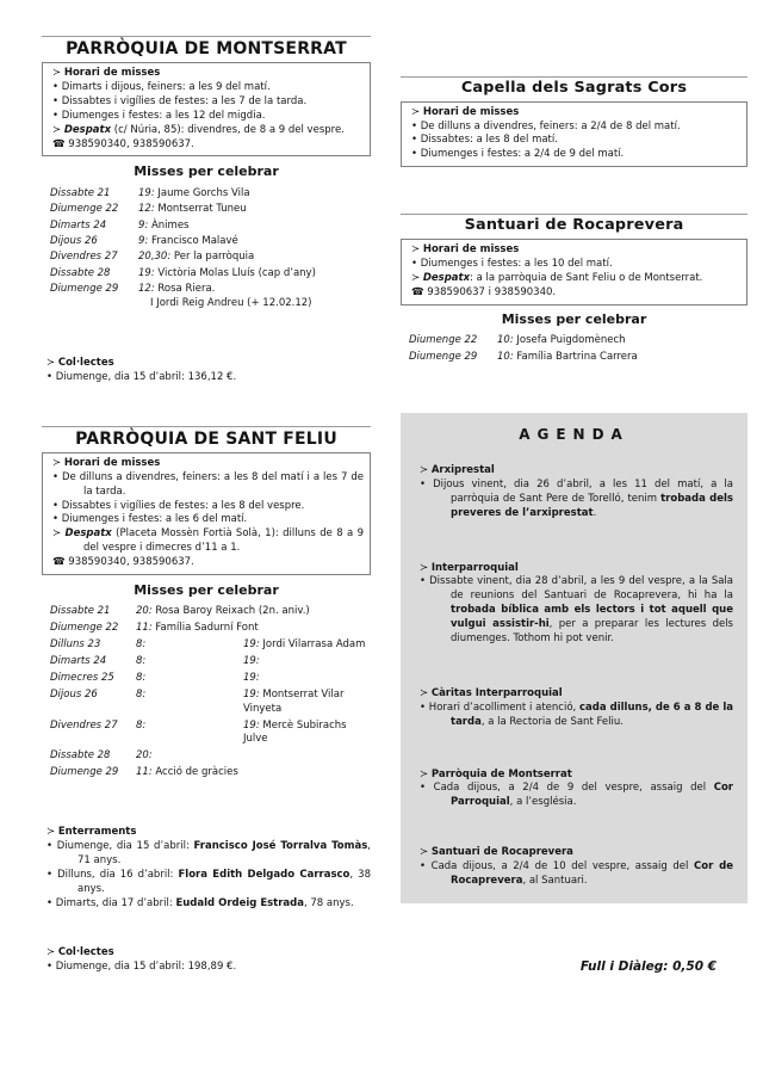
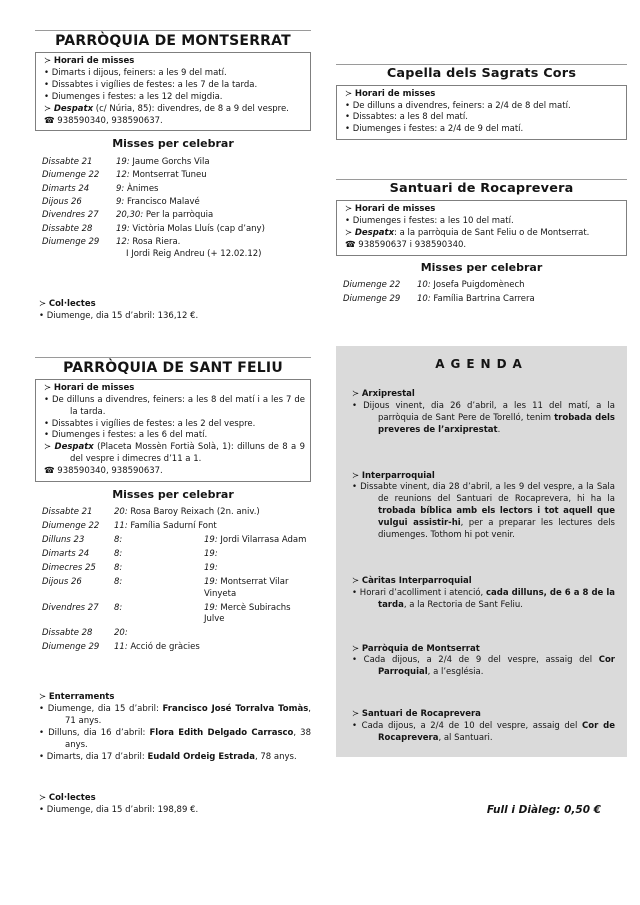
  PARRÒQUIA DE MONTSERRAT
  ≻ Horari de misses
  • Dimarts i dijous, feiners: a les 9 del matí.
  • Dissabtes i vigílies de festes: a les 7 de la tarda.
  • Diumenges i festes: a les 12 del migdia.
  ≻ Despatx (c/ Núria, 85): divendres, de 8 a 9 del vespre.
  ☎ 938590340, 938590637.
  Misses per celebrar
  Dissabte 21
  19: Jaume Gorchs Vila
  Diumenge 22
  12: Montserrat Tuneu
  Dimarts 24
  9: Ànimes
  Dijous 26
  9: Francisco Malavé
  Divendres 27
  20,30: Per la parròquia
  Dissabte 28
  19: Victòria Molas Lluís (cap d’any)
  Diumenge 29
  12: Rosa Riera.
  I Jordi Reig Andreu (+ 12.02.12)
  ≻ Col·lectes
  • Diumenge, dia 15 d’abril: 136,12 €.
  PARRÒQUIA DE SANT FELIU
  ≻ Horari de misses
  • De dilluns a divendres, feiners: a les 8 del matí i a les 7 de la tarda.
- • Dissabtes i vigílies de festes: a les 8 del vespre.
+ • Dissabtes i vigílies de festes: a les 2 del vespre.
  • Diumenges i festes: a les 6 del matí.
  ≻ Despatx (Placeta Mossèn Fortià Solà, 1): dilluns de 8 a 9 del vespre i dimecres d’11 a 1.
  ☎ 938590340, 938590637.
  Misses per celebrar
  Dissabte 21
  20: Rosa Baroy Reixach (2n. aniv.)
  Diumenge 22
  11: Família Sadurní Font
  Dilluns 23
  8:
  19: Jordi Vilarrasa Adam
  Dimarts 24
  8:
  19:
  Dimecres 25
  8:
  19:
  Dijous 26
  8:
  19: Montserrat Vilar Vinyeta
  Divendres 27
  8:
  19: Mercè Subirachs Julve
  Dissabte 28
  20:
  Diumenge 29
  11: Acció de gràcies
  ≻ Enterraments
  • Diumenge, dia 15 d’abril: Francisco José Torralva Tomàs, 71 anys.
  • Dilluns, dia 16 d’abril: Flora Edith Delgado Carrasco, 38 anys.
  • Dimarts, dia 17 d’abril: Eudald Ordeig Estrada, 78 anys.
  ≻ Col·lectes
  • Diumenge, dia 15 d’abril: 198,89 €.
  Capella dels Sagrats Cors
  ≻ Horari de misses
  • De dilluns a divendres, feiners: a 2/4 de 8 del matí.
  • Dissabtes: a les 8 del matí.
  • Diumenges i festes: a 2/4 de 9 del matí.
  Santuari de Rocaprevera
  ≻ Horari de misses
  • Diumenges i festes: a les 10 del matí.
  ≻ Despatx: a la parròquia de Sant Feliu o de Montserrat.
  ☎ 938590637 i 938590340.
  Misses per celebrar
  Diumenge 22
  10: Josefa Puigdomènech
  Diumenge 29
  10: Família Bartrina Carrera
  AGENDA
  ≻ Arxiprestal
  • Dijous vinent, dia 26 d’abril, a les 11 del matí, a la parròquia de Sant Pere de Torelló, tenim trobada dels preveres de l’arxiprestat.
  ≻ Interparroquial
  • Dissabte vinent, dia 28 d’abril, a les 9 del vespre, a la Sala de reunions del Santuari de Rocaprevera, hi ha la trobada bíblica amb els lectors i tot aquell que vulgui assistir-hi, per a preparar les lectures dels diumenges. Tothom hi pot venir.
  ≻ Càritas Interparroquial
  • Horari d’acolliment i atenció, cada dilluns, de 6 a 8 de la tarda, a la Rectoria de Sant Feliu.
  ≻ Parròquia de Montserrat
  • Cada dijous, a 2/4 de 9 del vespre, assaig del Cor Parroquial, a l’església.
  ≻ Santuari de Rocaprevera
  • Cada dijous, a 2/4 de 10 del vespre, assaig del Cor de Rocaprevera, al Santuari.
  Full i Diàleg: 0,50 €
